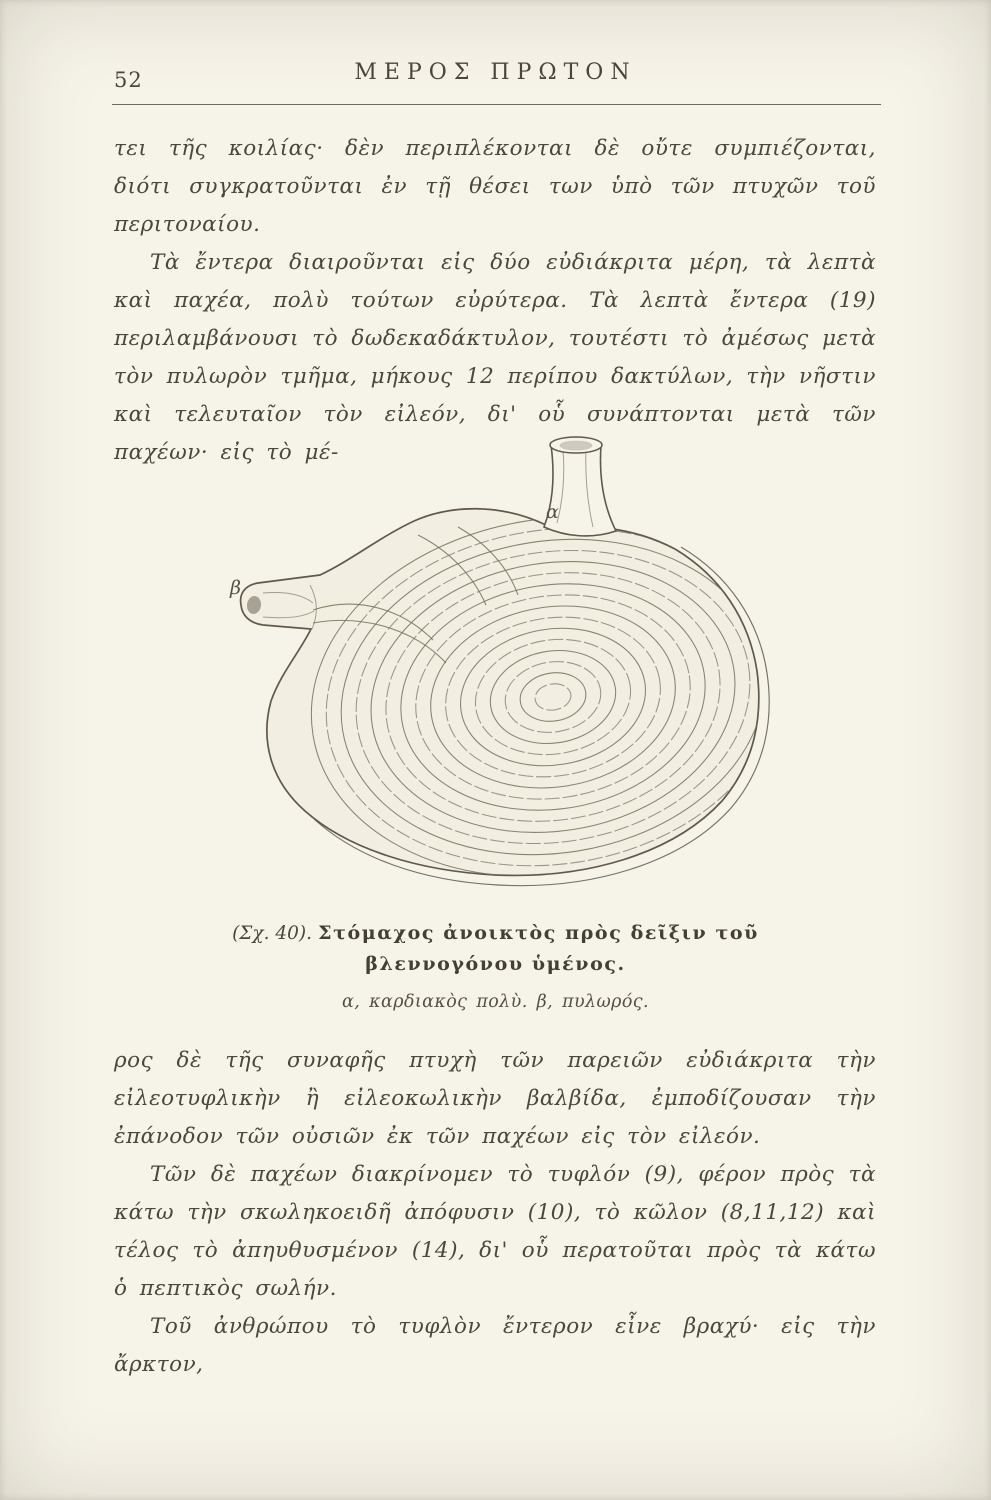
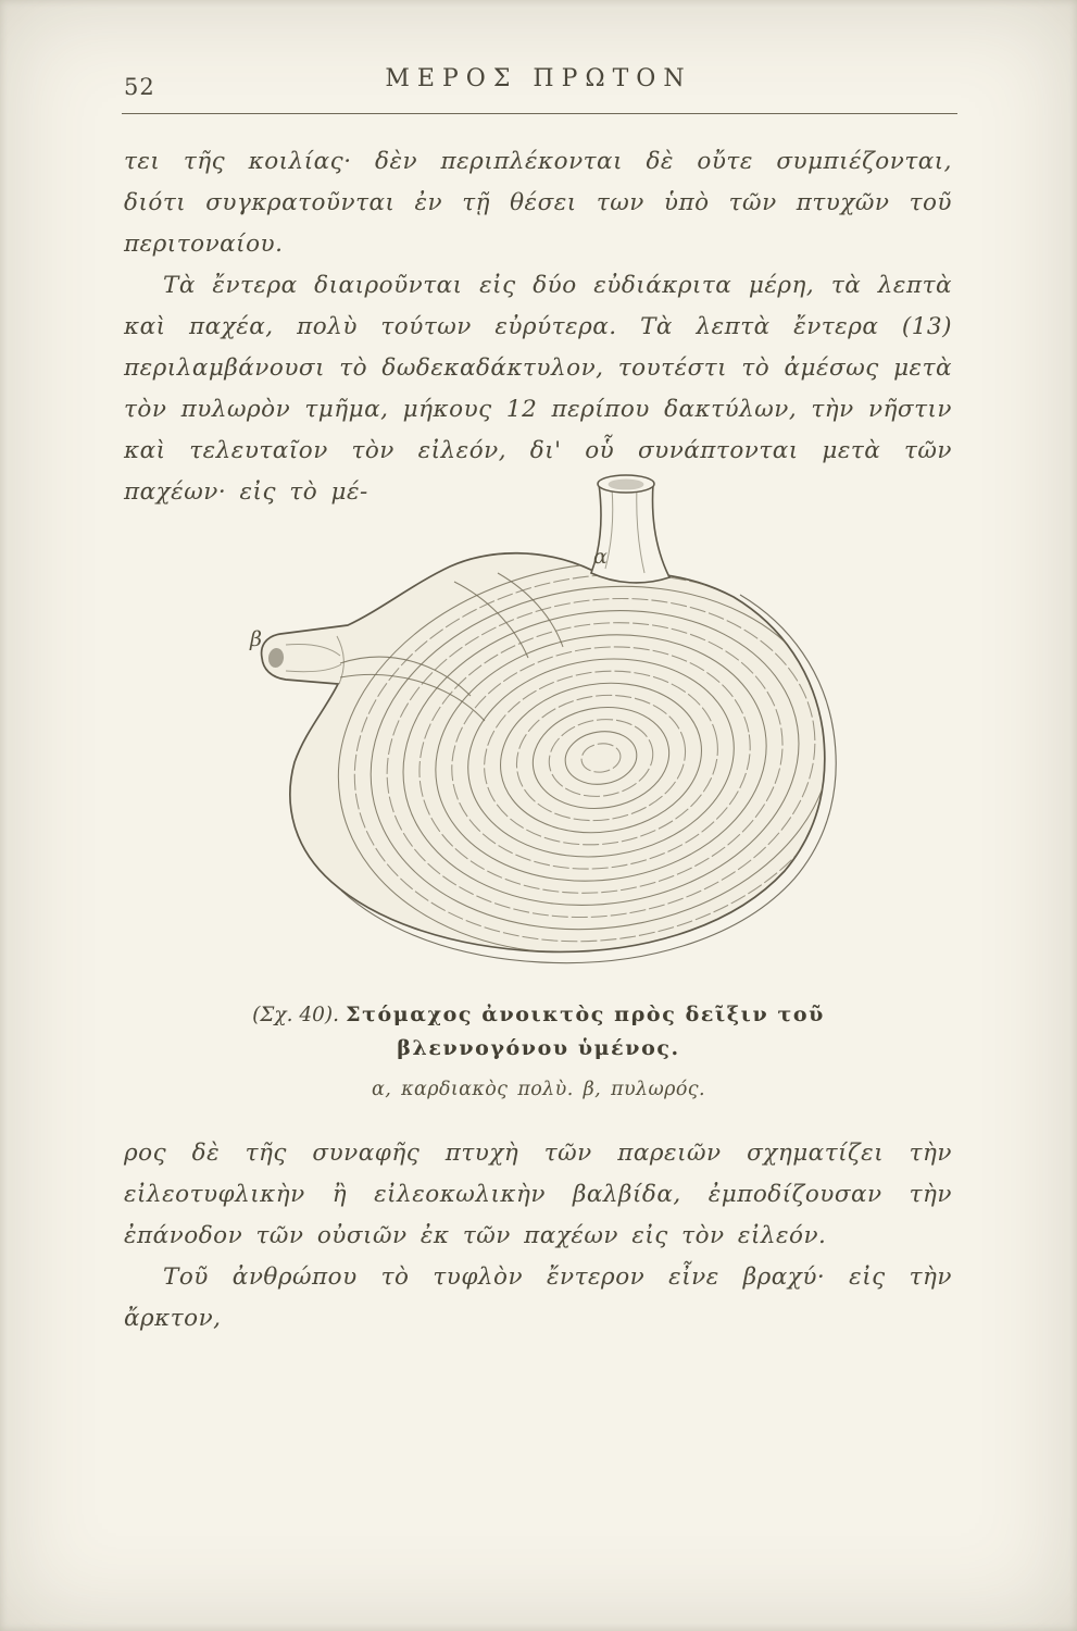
  52
  ΜΕΡΟΣ ΠΡΩΤΟΝ
  τει τῆς κοιλίας· δὲν περιπλέκονται δὲ οὔτε συμπιέζονται, διότι συγκρατοῦνται ἐν τῇ θέσει των ὑπὸ τῶν πτυχῶν τοῦ περιτοναίου.
- Τὰ ἔντερα διαιροῦνται εἰς δύο εὐδιάκριτα μέρη, τὰ λεπτὰ καὶ παχέα, πολὺ τούτων εὐρύτερα. Τὰ λεπτὰ ἔντερα (19) περιλαμβάνουσι τὸ δωδεκαδάκτυλον, τουτέστι τὸ ἀμέσως μετὰ τὸν πυλωρὸν τμῆμα, μήκους 12 περίπου δακτύλων, τὴν νῆστιν καὶ τελευταῖον τὸν εἰλεόν, δι' οὗ συνάπτονται μετὰ τῶν παχέων· εἰς τὸ μέ-
+ Τὰ ἔντερα διαιροῦνται εἰς δύο εὐδιάκριτα μέρη, τὰ λεπτὰ καὶ παχέα, πολὺ τούτων εὐρύτερα. Τὰ λεπτὰ ἔντερα (13) περιλαμβάνουσι τὸ δωδεκαδάκτυλον, τουτέστι τὸ ἀμέσως μετὰ τὸν πυλωρὸν τμῆμα, μήκους 12 περίπου δακτύλων, τὴν νῆστιν καὶ τελευταῖον τὸν εἰλεόν, δι' οὗ συνάπτονται μετὰ τῶν παχέων· εἰς τὸ μέ-
  α
  β
  (Σχ. 40). Στόμαχος ἀνοικτὸς πρὸς δεῖξιν τοῦ βλεννογόνου ὑμένος.
  α, καρδιακὸς πολὺ. β, πυλωρός.
- ρος δὲ τῆς συναφῆς πτυχὴ τῶν παρειῶν εὐδιάκριτα τὴν εἰλεοτυφλικὴν ἢ εἰλεοκωλικὴν βαλβίδα, ἐμποδίζουσαν τὴν ἐπάνοδον τῶν οὐσιῶν ἐκ τῶν παχέων εἰς τὸν εἰλεόν.
+ ρος δὲ τῆς συναφῆς πτυχὴ τῶν παρειῶν σχηματίζει τὴν εἰλεοτυφλικὴν ἢ εἰλεοκωλικὴν βαλβίδα, ἐμποδίζουσαν τὴν ἐπάνοδον τῶν οὐσιῶν ἐκ τῶν παχέων εἰς τὸν εἰλεόν.
- Τῶν δὲ παχέων διακρίνομεν τὸ τυφλόν (9), φέρον πρὸς τὰ κάτω τὴν σκωληκοειδῆ ἀπόφυσιν (10), τὸ κῶλον (8,11,12) καὶ τέλος τὸ ἀπηυθυσμένον (14), δι' οὗ περατοῦται πρὸς τὰ κάτω ὁ πεπτικὸς σωλήν.
  Τοῦ ἀνθρώπου τὸ τυφλὸν ἔντερον εἶνε βραχύ· εἰς τὴν ἄρκτον,
